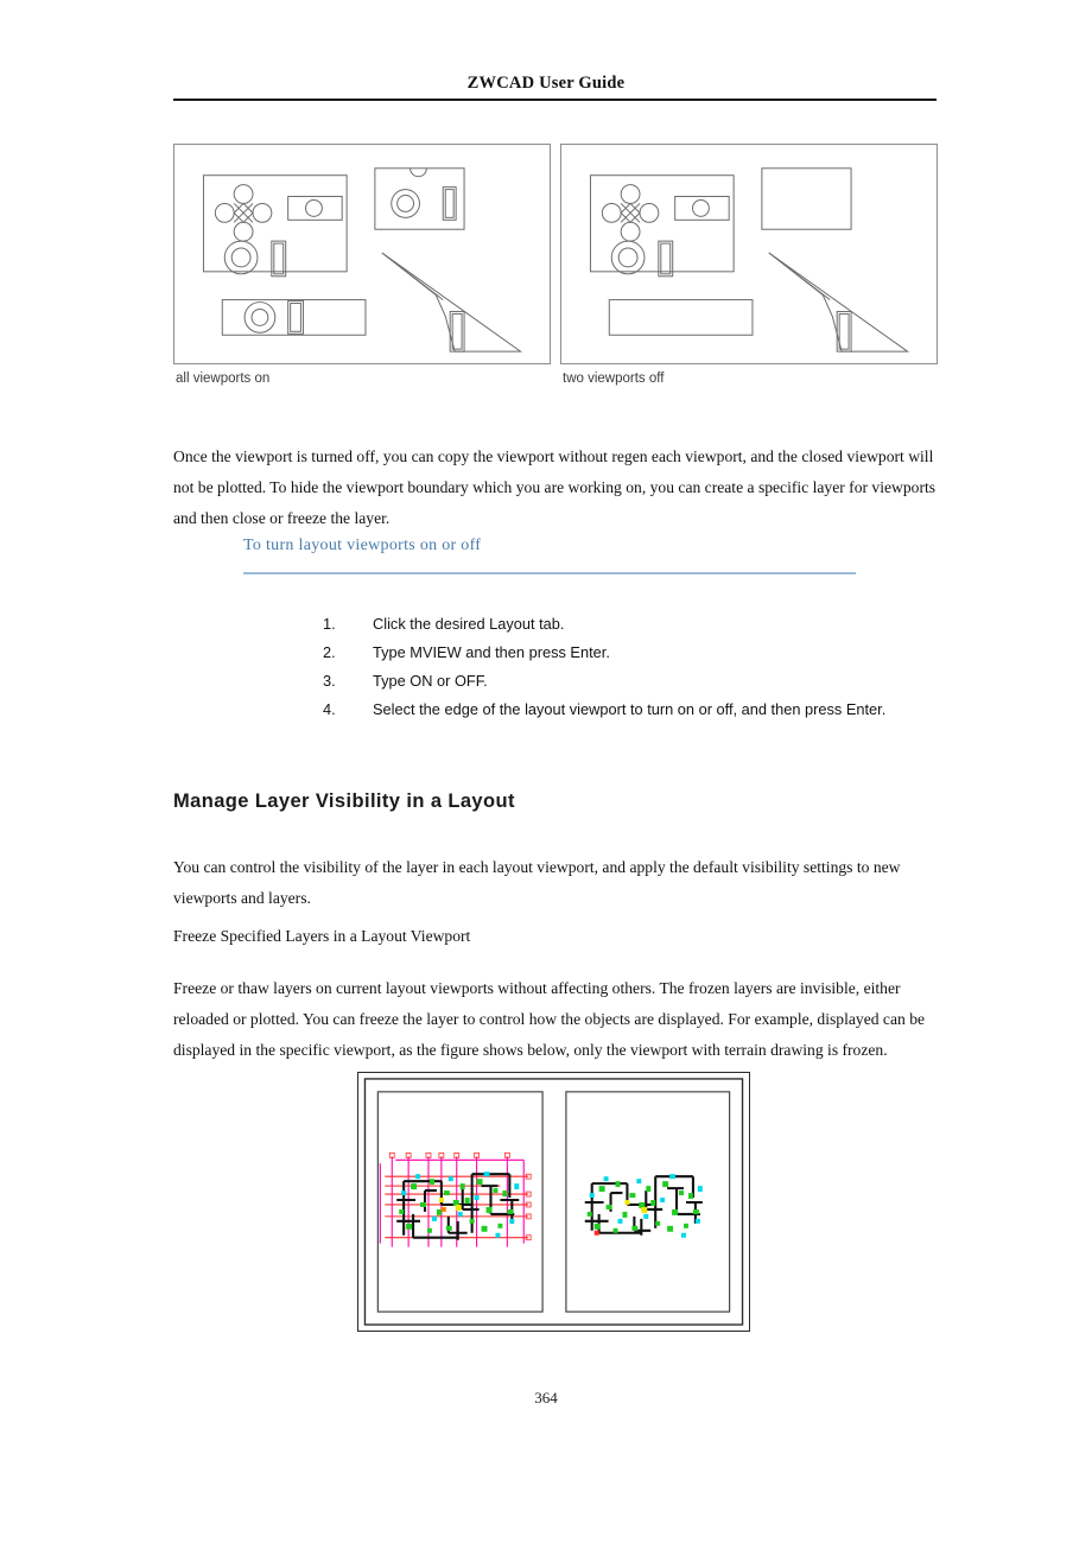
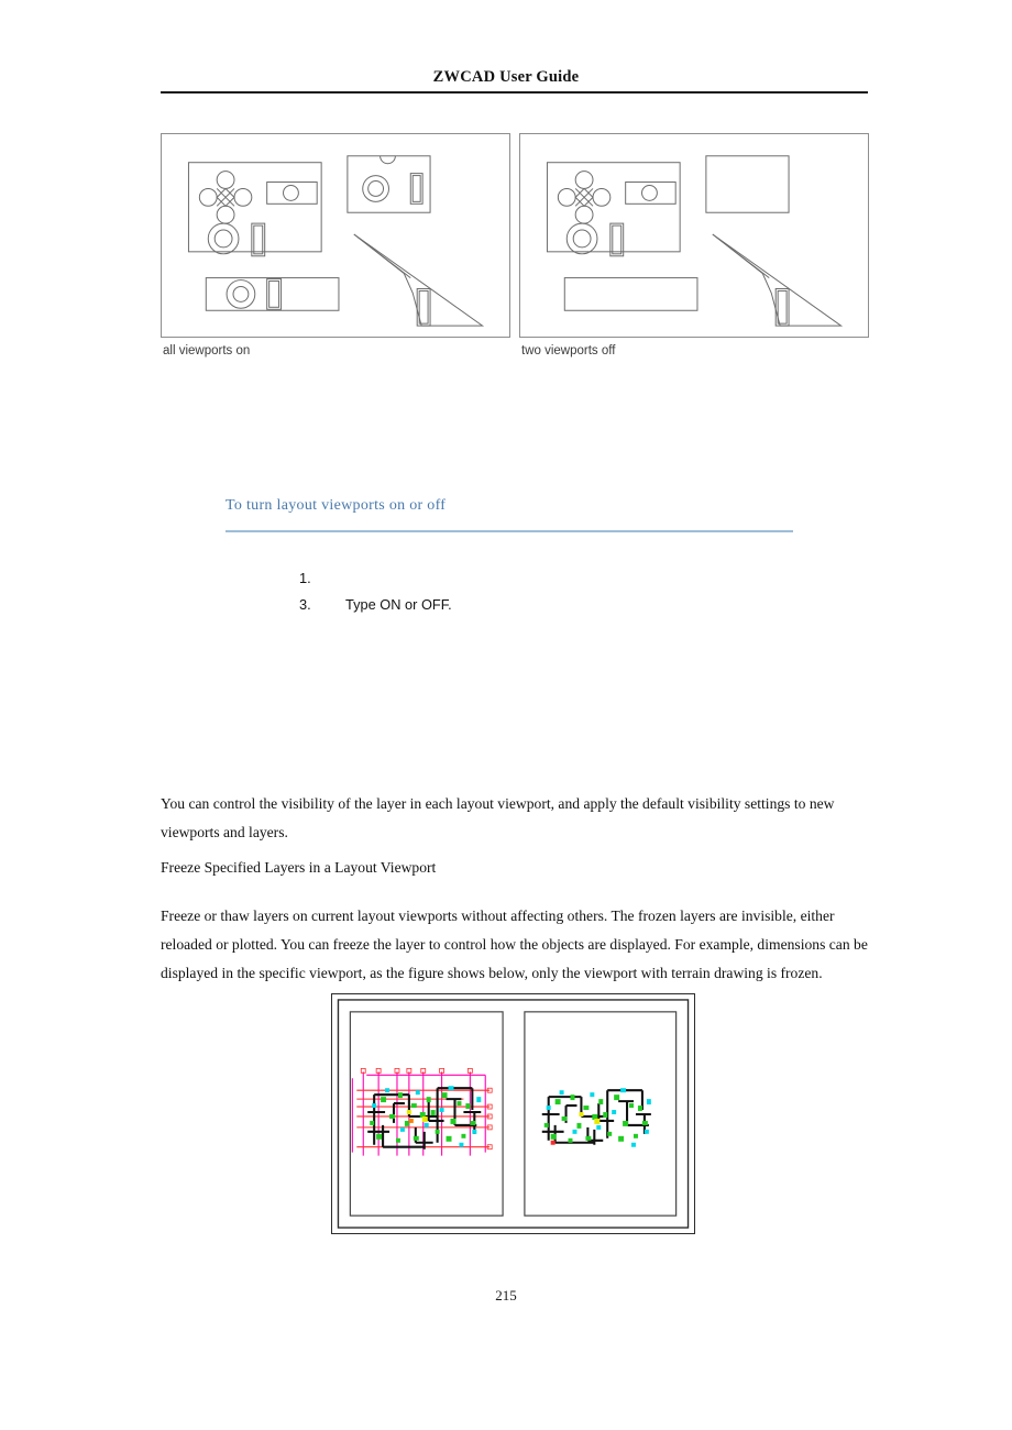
  ZWCAD User Guide
  all viewports on
  two viewports off
- Once the viewport is turned off, you can copy the viewport without regen each viewport, and the closed viewport will not be plotted. To hide the viewport boundary which you are working on, you can create a specific layer for viewports and then close or freeze the layer.
  To turn layout viewports on or off
  1.
- Click the desired Layout tab.
- 2.
- Type MVIEW and then press Enter.
  3.
  Type ON or OFF.
- 4.
- Select the edge of the layout viewport to turn on or off, and then press Enter.
- Manage Layer Visibility in a Layout
  You can control the visibility of the layer in each layout viewport, and apply the default visibility settings to new viewports and layers.
  Freeze Specified Layers in a Layout Viewport
- Freeze or thaw layers on current layout viewports without affecting others. The frozen layers are invisible, either reloaded or plotted. You can freeze the layer to control how the objects are displayed. For example, displayed can be displayed in the specific viewport, as the figure shows below, only the viewport with terrain drawing is frozen.
+ Freeze or thaw layers on current layout viewports without affecting others. The frozen layers are invisible, either reloaded or plotted. You can freeze the layer to control how the objects are displayed. For example, dimensions can be displayed in the specific viewport, as the figure shows below, only the viewport with terrain drawing is frozen.
- 364
+ 215
